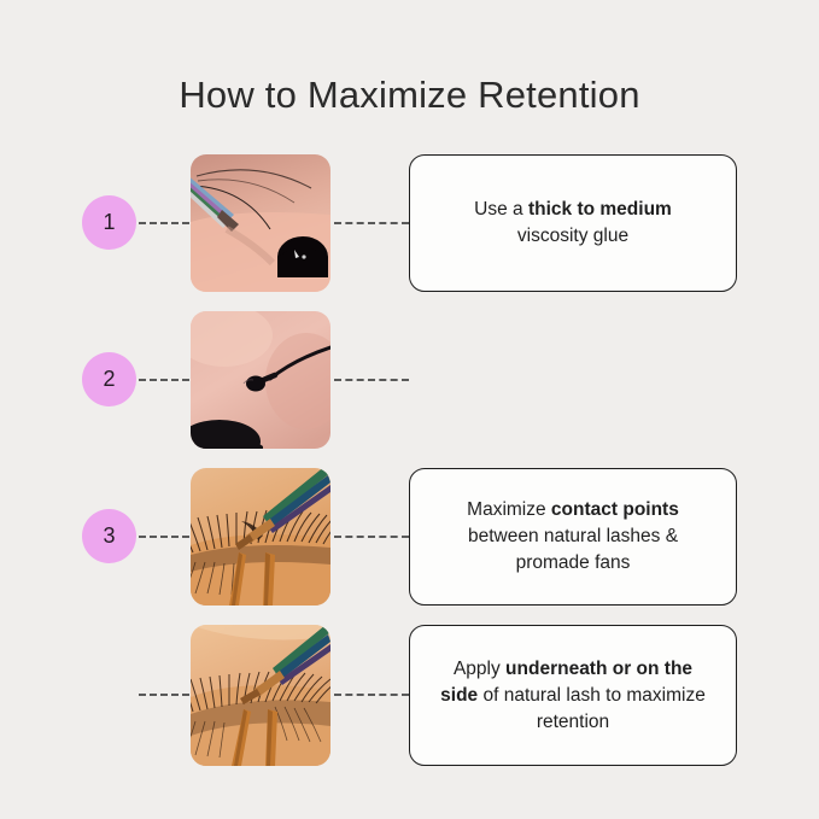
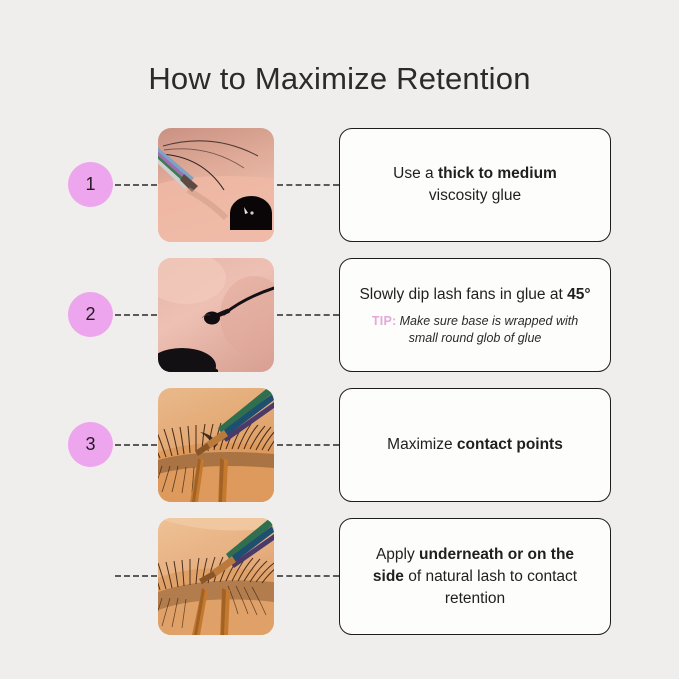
  How to Maximize Retention
  1
  Use a thick to medium
  viscosity glue
  2
+ Slowly dip lash fans in glue at 45°
+ TIP: Make sure base is wrapped with
+ small round glob of glue
  3
  Maximize contact points
- between natural lashes &
- promade fans
  Apply underneath or on the
- side of natural lash to maximize
+ side of natural lash to contact
  retention
